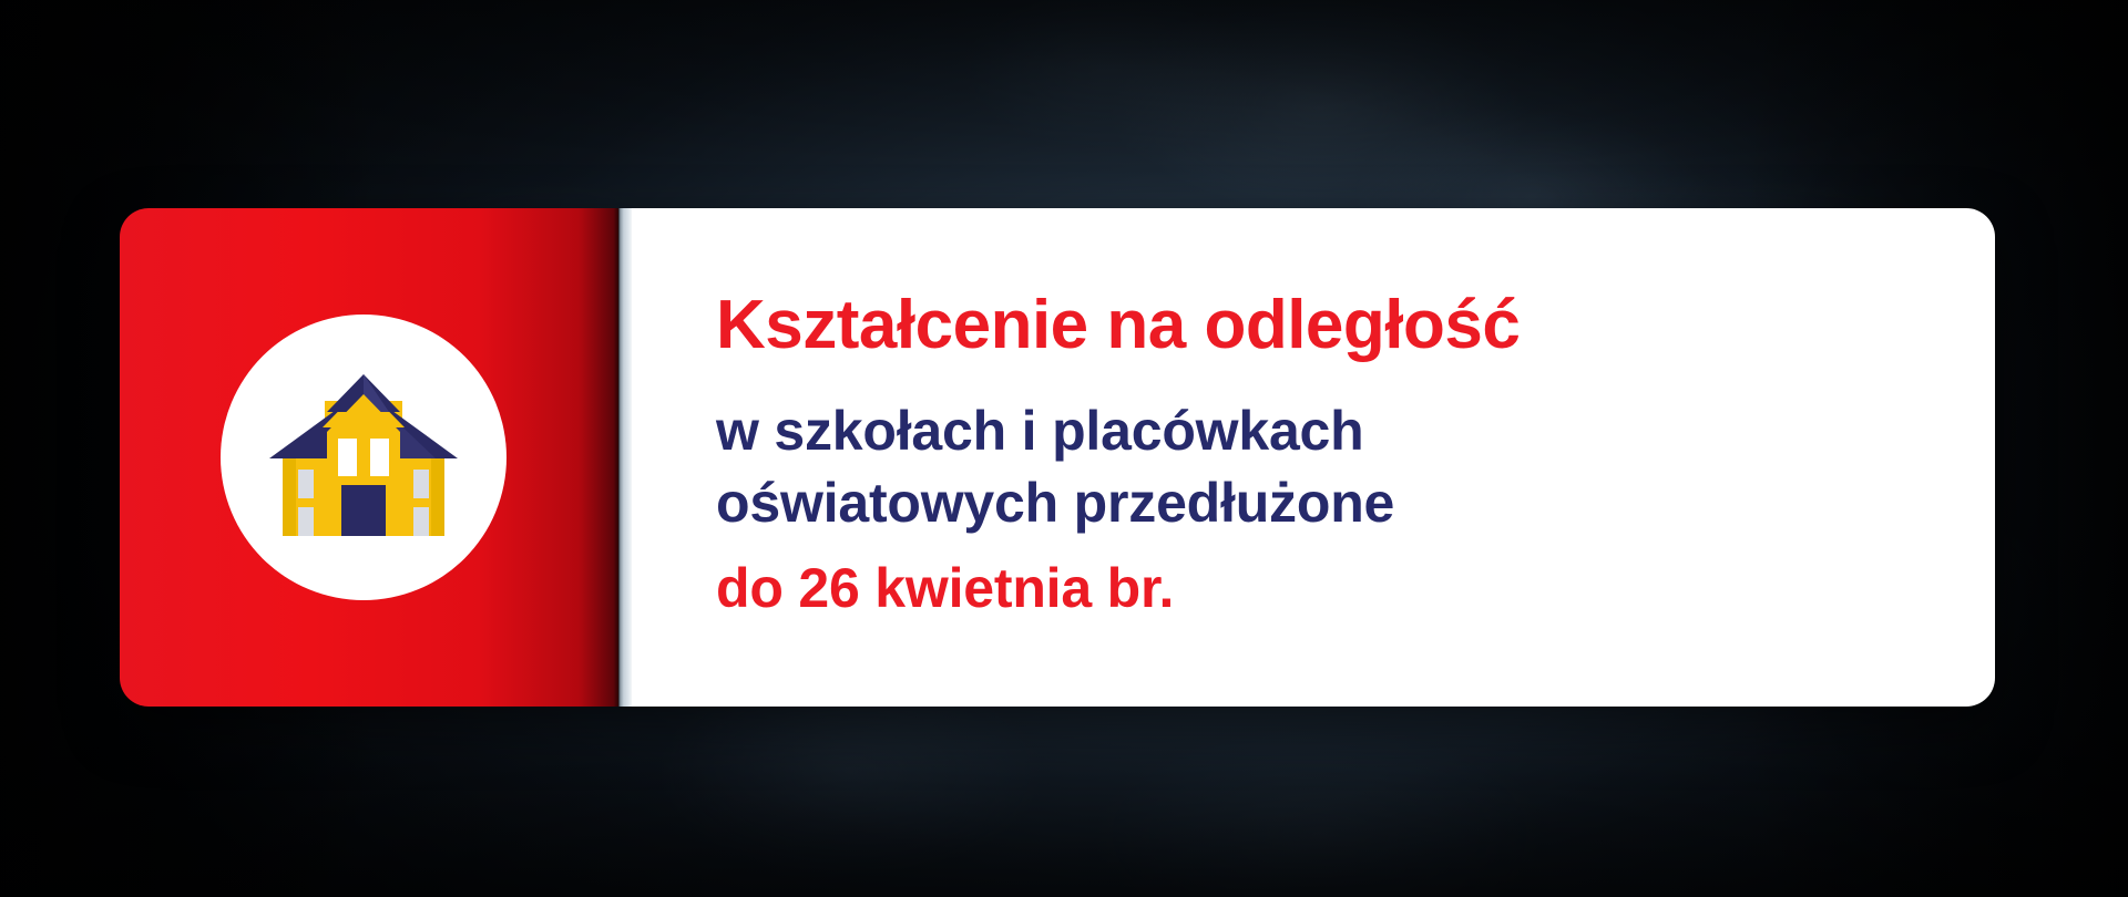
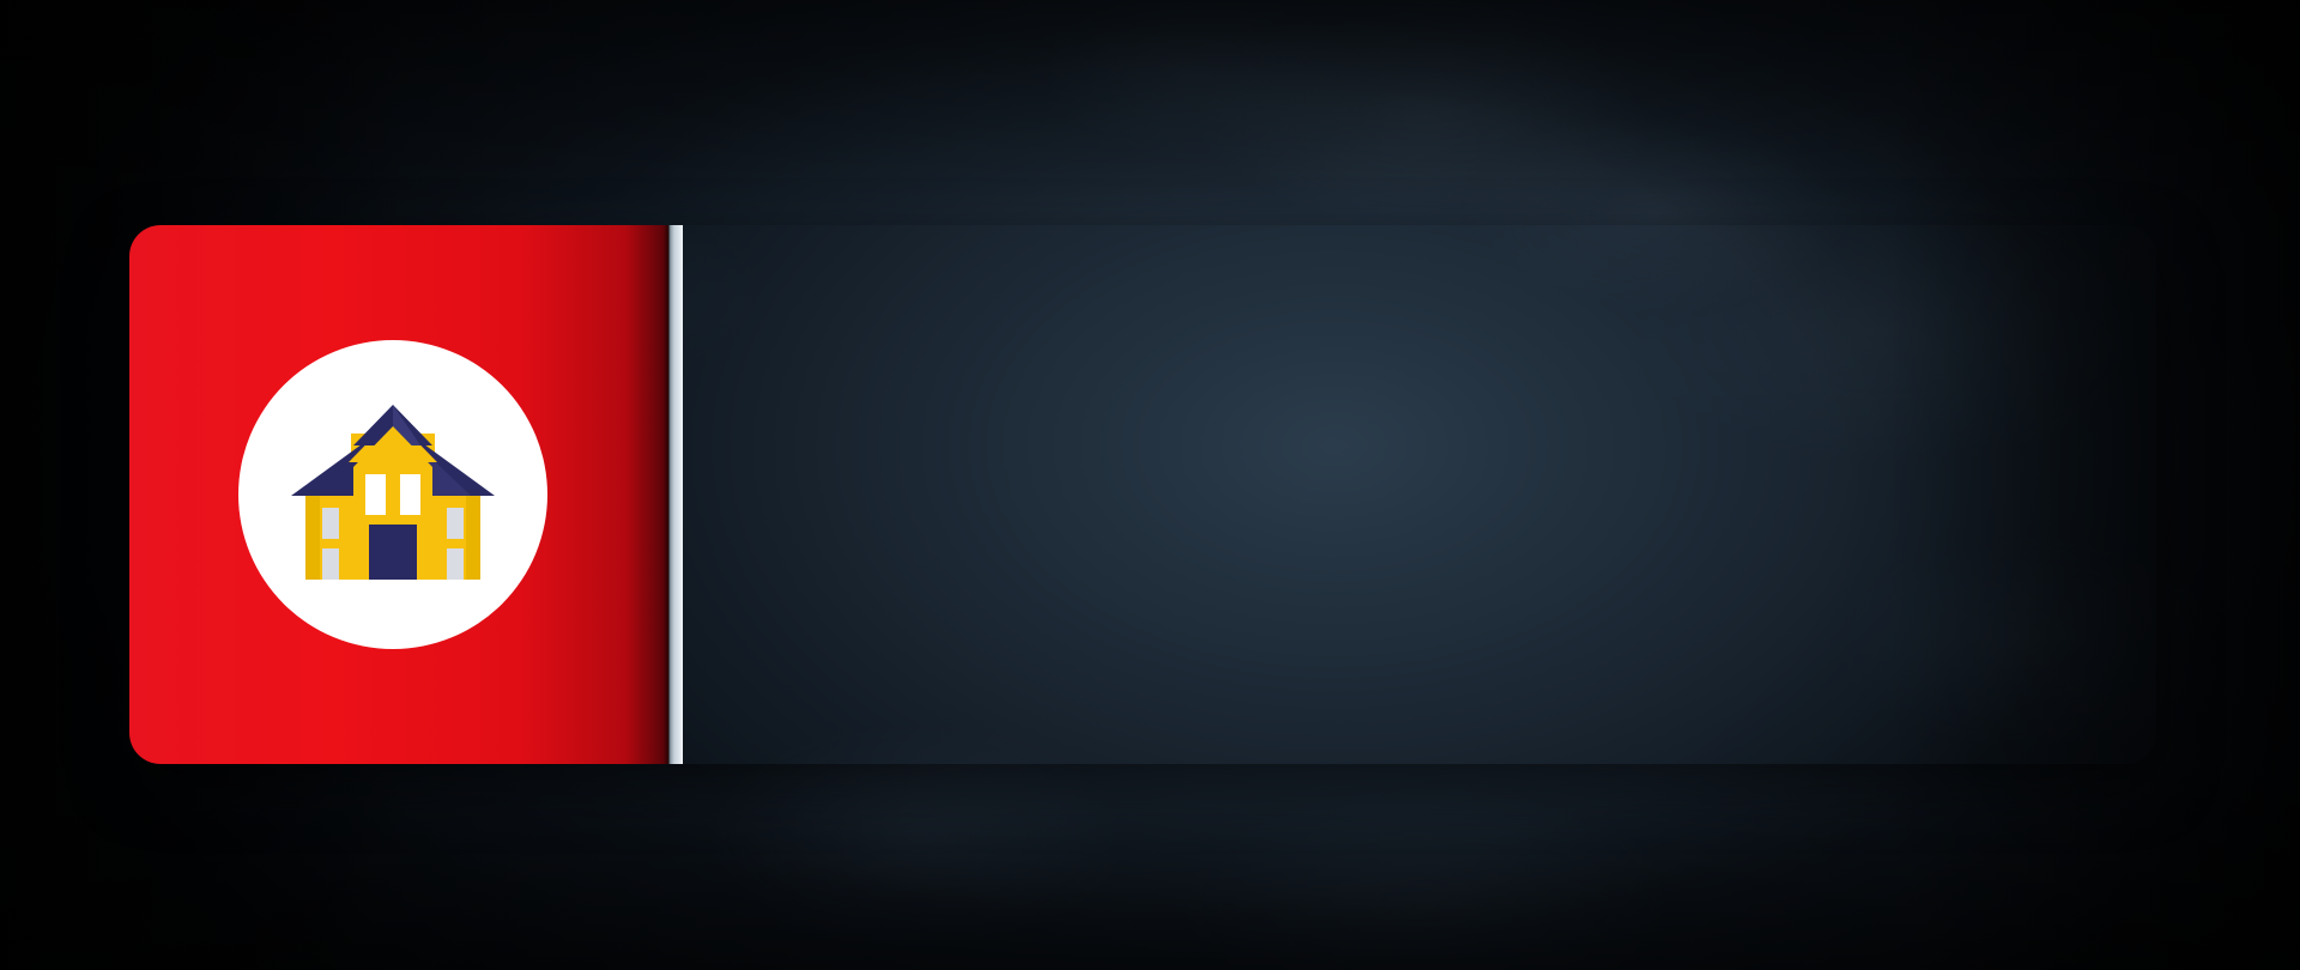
- Kształcenie na odległość
- w szkołach i placówkach
- oświatowych przedłużone
- do 26 kwietnia br.
